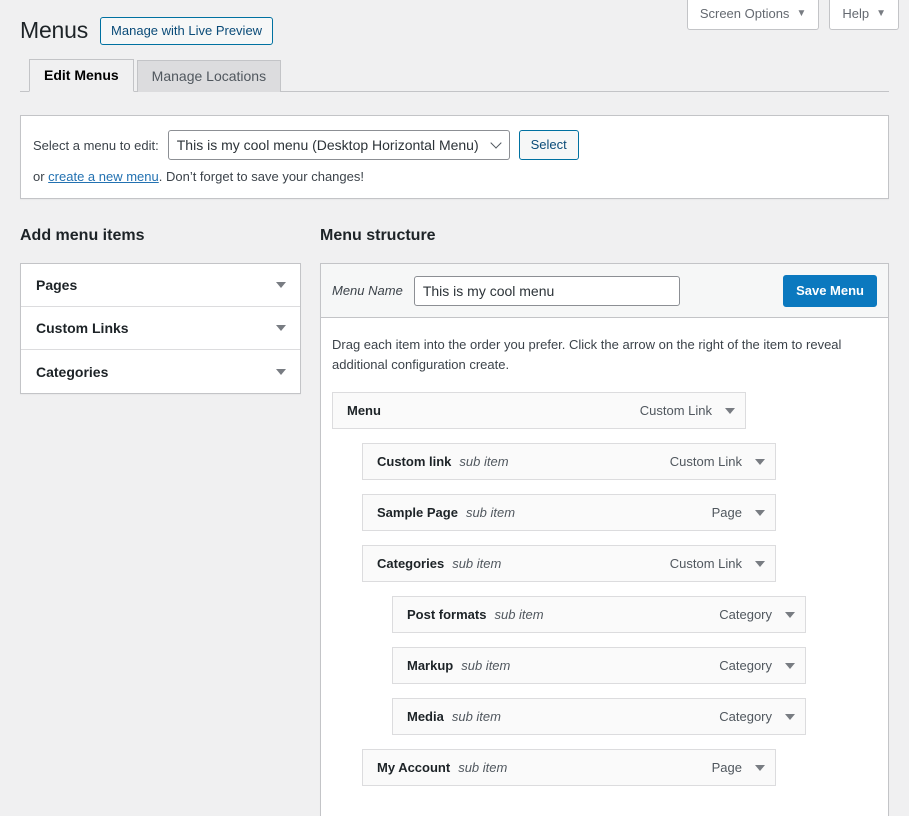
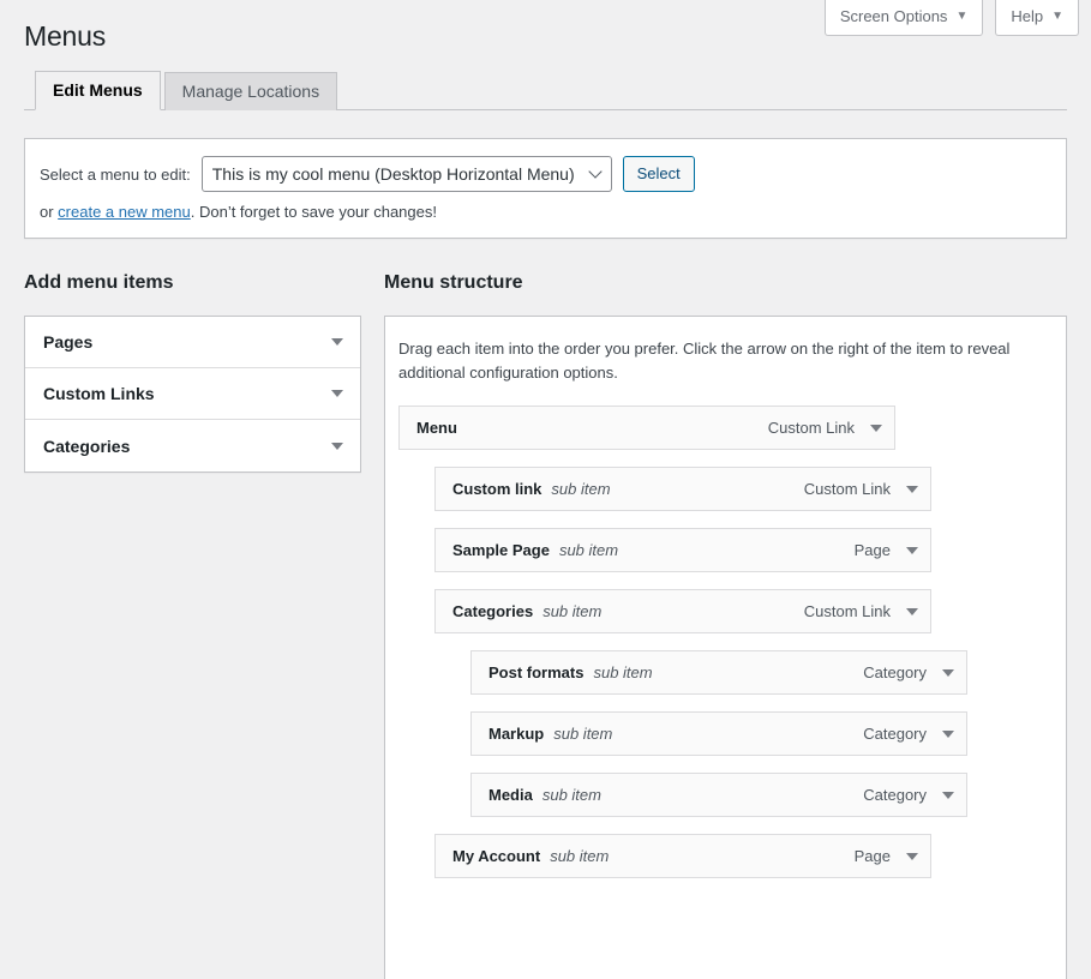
  Screen Options
  ▼
  Help
  ▼
  Menus
- Manage with Live Preview
  Edit Menus
  Manage Locations
  Select a menu to edit:
  This is my cool menu (Desktop Horizontal Menu)
  Select
  or create a new menu. Don’t forget to save your changes!
  Add menu items
  Pages
  Custom Links
  Categories
  Menu structure
- Menu Name
- This is my cool menu
- Save Menu
- Drag each item into the order you prefer. Click the arrow on the right of the item to reveal additional configuration create.
+ Drag each item into the order you prefer. Click the arrow on the right of the item to reveal additional configuration options.
  Menu
  Custom Link
  Custom link
  sub item
  Custom Link
  Sample Page
  sub item
  Page
  Categories
  sub item
  Custom Link
  Post formats
  sub item
  Category
  Markup
  sub item
  Category
  Media
  sub item
  Category
  My Account
  sub item
  Page
